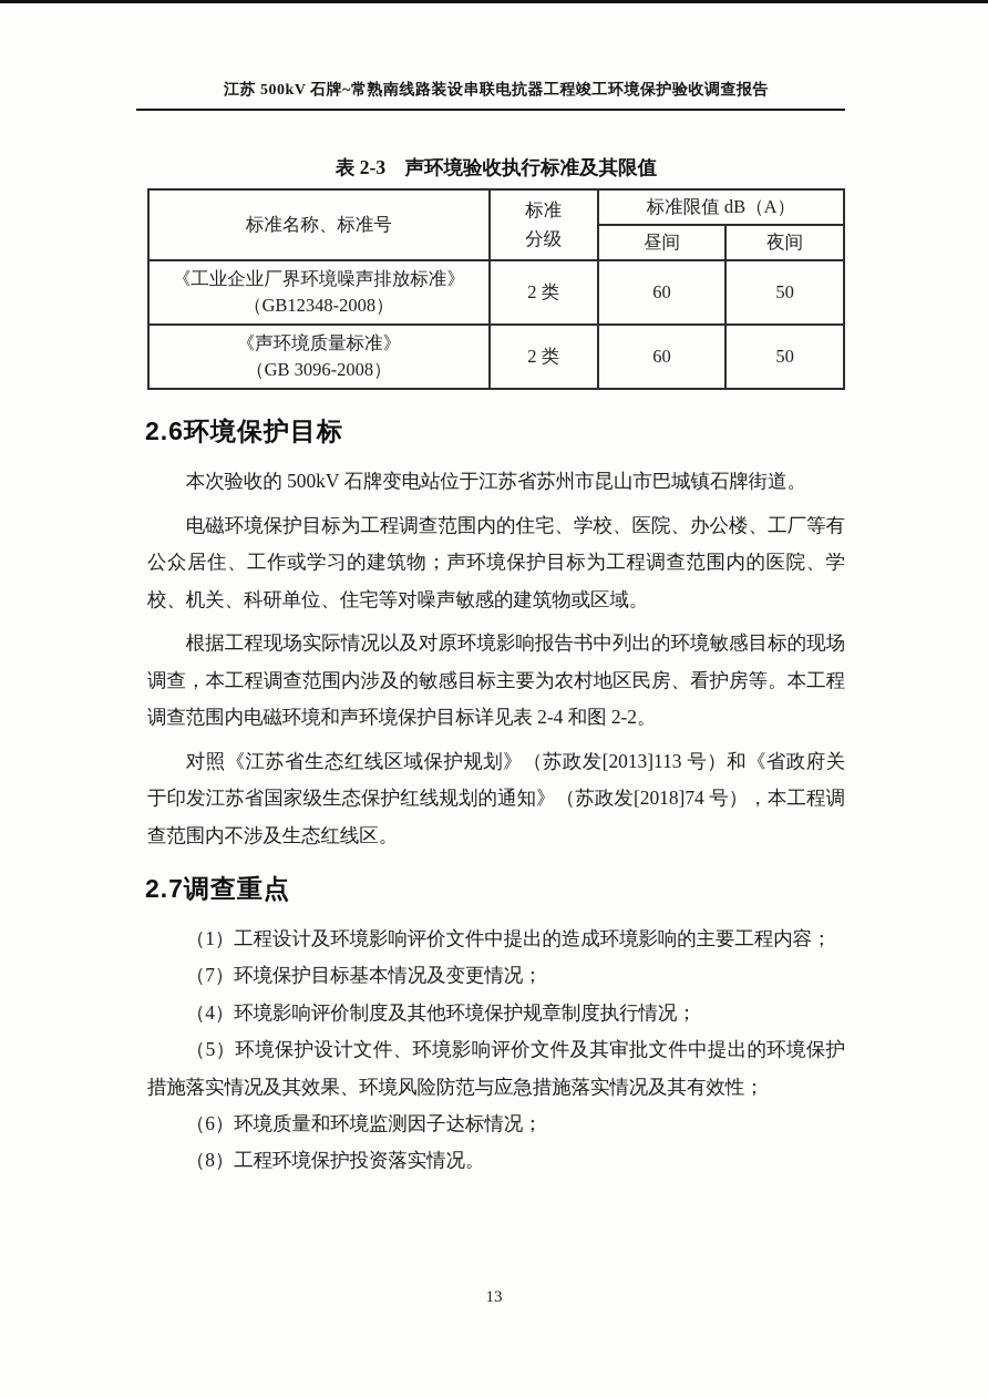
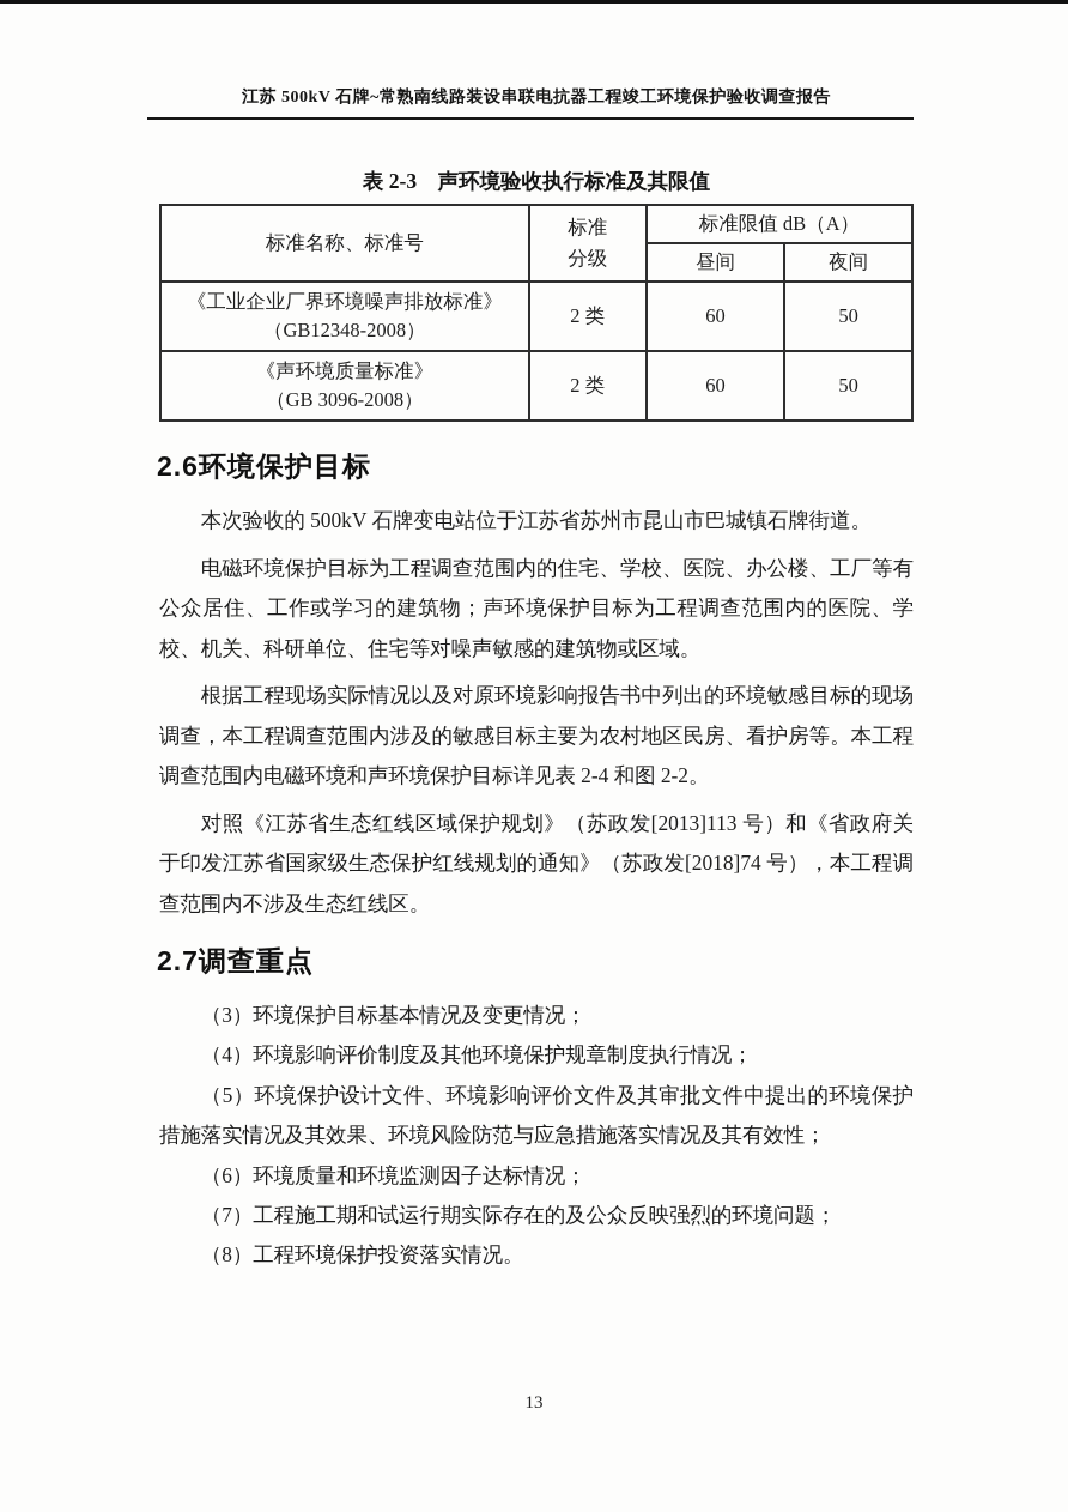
  江苏 500kV 石牌~常熟南线路装设串联电抗器工程竣工环境保护验收调查报告
  表 2-3 声环境验收执行标准及其限值
  标准名称、标准号	标准 分级	标准限值 dB（A）
  昼间	夜间
  《工业企业厂界环境噪声排放标准》 （GB12348-2008）	2 类	60	50
  《声环境质量标准》 （GB 3096-2008）	2 类	60	50
  2.6环境保护目标
  本次验收的 500kV 石牌变电站位于江苏省苏州市昆山市巴城镇石牌街道。
  电磁环境保护目标为工程调查范围内的住宅、学校、医院、办公楼、工厂等有公众居住、工作或学习的建筑物；声环境保护目标为工程调查范围内的医院、学校、机关、科研单位、住宅等对噪声敏感的建筑物或区域。
  根据工程现场实际情况以及对原环境影响报告书中列出的环境敏感目标的现场调查，本工程调查范围内涉及的敏感目标主要为农村地区民房、看护房等。本工程调查范围内电磁环境和声环境保护目标详见表 2-4 和图 2-2。
  对照《江苏省生态红线区域保护规划》（苏政发[2013]113 号）和《省政府关于印发江苏省国家级生态保护红线规划的通知》（苏政发[2018]74 号），本工程调查范围内不涉及生态红线区。
  2.7调查重点
- （1）工程设计及环境影响评价文件中提出的造成环境影响的主要工程内容；
- （7）环境保护目标基本情况及变更情况；
+ （3）环境保护目标基本情况及变更情况；
  （4）环境影响评价制度及其他环境保护规章制度执行情况；
  （5）环境保护设计文件、环境影响评价文件及其审批文件中提出的环境保护措施落实情况及其效果、环境风险防范与应急措施落实情况及其有效性；
  （6）环境质量和环境监测因子达标情况；
+ （7）工程施工期和试运行期实际存在的及公众反映强烈的环境问题；
  （8）工程环境保护投资落实情况。
  13
